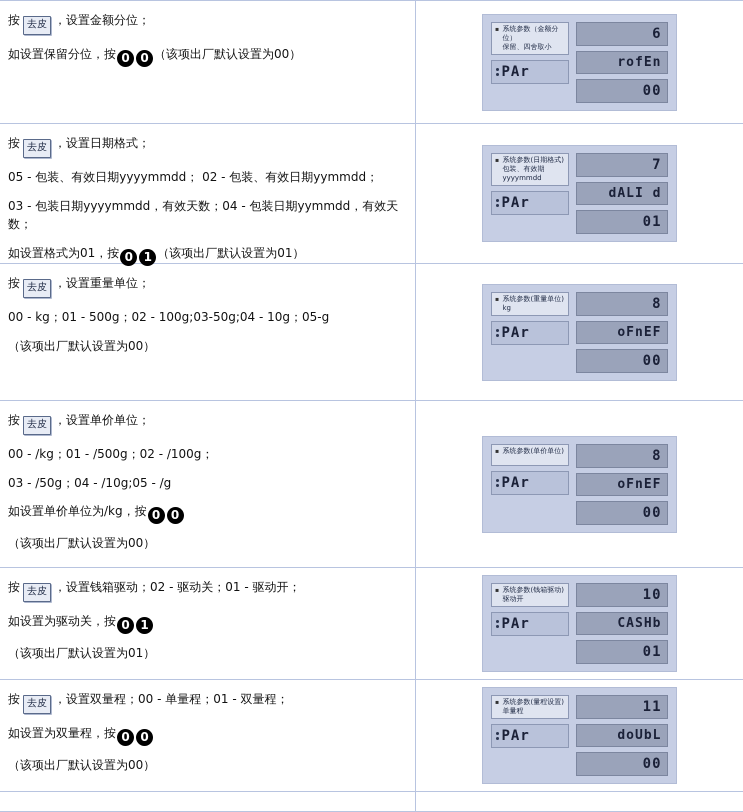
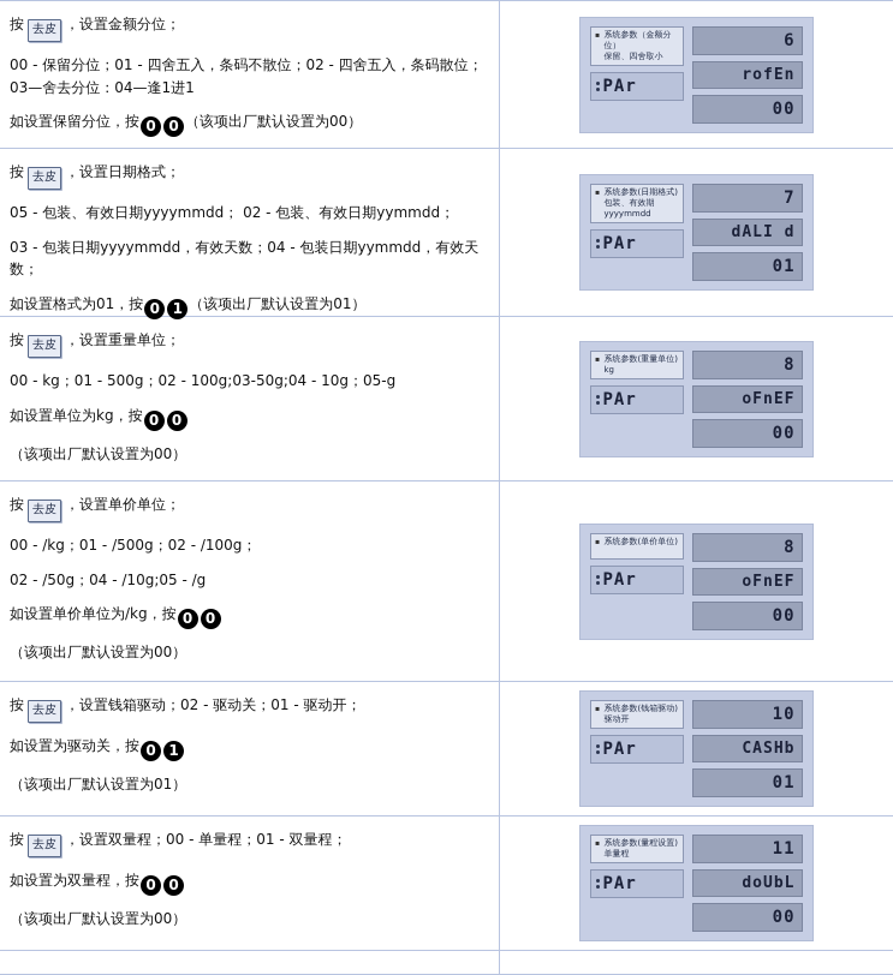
  按 去皮 ，设置金额分位；
+ 00 - 保留分位；01 - 四舍五入，条码不散位；02 - 四舍五入，条码散位；03—舍去分位：04—逢1进1
  如设置保留分位，按 0 0 （该项出厂默认设置为00）
  系统参数（金额分位）
  保留、四舍取小
  PAr
  6
  rofEn
  00
  按 去皮 ，设置日期格式；
  05 - 包装、有效日期yyyymmdd； 02 - 包装、有效日期yymmdd；
  03 - 包装日期yyyymmdd，有效天数；04 - 包装日期yymmdd，有效天数；
  如设置格式为01，按 0 1 （该项出厂默认设置为01）
  系统参数(日期格式)
  包装、有效期yyyymmdd
  PAr
  7
  dALI d
  01
  按 去皮 ，设置重量单位；
  00 - kg；01 - 500g；02 - 100g;03-50g;04 - 10g；05-g
+ 如设置单位为kg，按 0 0
  （该项出厂默认设置为00）
  系统参数(重量单位)
  kg
  PAr
  8
  oFnEF
  00
  按 去皮 ，设置单价单位；
  00 - /kg；01 - /500g；02 - /100g；
- 03 - /50g；04 - /10g;05 - /g
+ 02 - /50g；04 - /10g;05 - /g
  如设置单价单位为/kg，按 0 0
  （该项出厂默认设置为00）
  系统参数(单价单位)
  PAr
  8
  oFnEF
  00
  按 去皮 ，设置钱箱驱动；02 - 驱动关；01 - 驱动开；
  如设置为驱动关，按 0 1
  （该项出厂默认设置为01）
  系统参数(钱箱驱动)
  驱动开
  PAr
  10
  CASHb
  01
  按 去皮 ，设置双量程；00 - 单量程；01 - 双量程；
  如设置为双量程，按 0 0
  （该项出厂默认设置为00）
  系统参数(量程设置)
  单量程
  PAr
  11
  doUbL
  00
